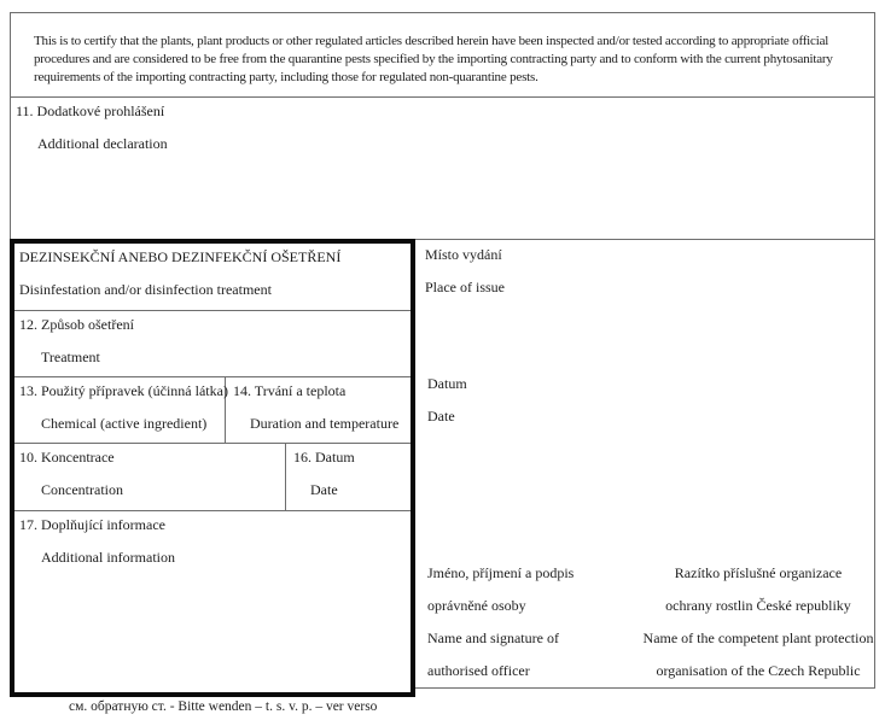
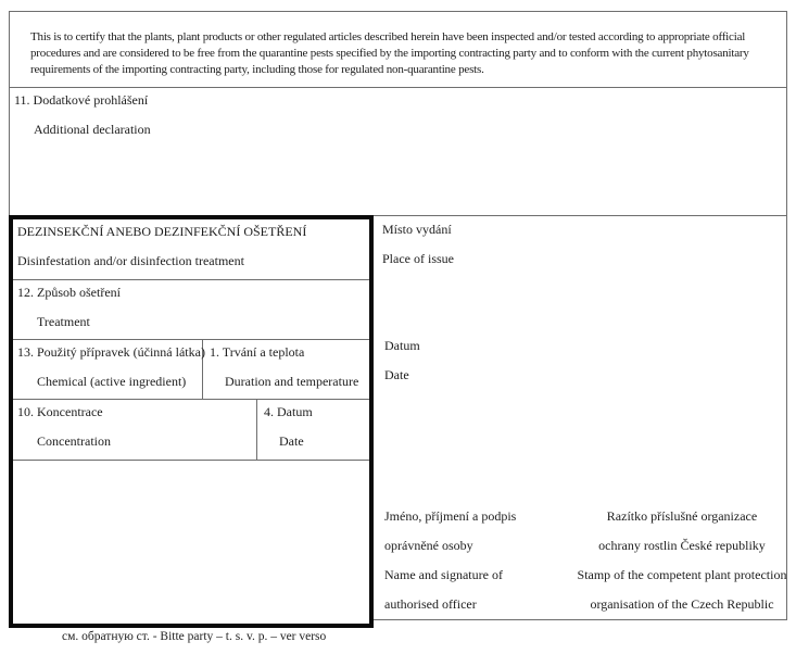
  This is to certify that the plants, plant products or other regulated articles described herein have been inspected and/or tested according to appropriate official procedures and are considered to be free from the quarantine pests specified by the importing contracting party and to conform with the current phytosanitary requirements of the importing contracting party, including those for regulated non-quarantine pests.
  11. Dodatkové prohlášení
  Additional declaration
  Místo vydání
  Place of issue
  Datum
  Date
  Jméno, příjmení a podpis
  oprávněné osoby
  Name and signature of
  authorised officer
  Razítko příslušné organizace
  ochrany rostlin České republiky
- Name of the competent plant protection
+ Stamp of the competent plant protection
  organisation of the Czech Republic
  DEZINSEKČNÍ ANEBO DEZINFEKČNÍ OŠETŘENÍ
  Disinfestation and/or disinfection treatment
  12. Způsob ošetření
  Treatment
  13. Použitý přípravek (účinná látka
  Chemical (active ingredient)
- 14. Trvání a teplota
+ 1. Trvání a teplota
  Duration and temperature
  10. Koncentrace
  Concentration
- 16. Datum
+ 4. Datum
  Date
- 17. Doplňující informace
- Additional information
- см. обратную ст. - Bitte wenden – t. s. v. p. – ver verso
+ см. обратную ст. - Bitte party – t. s. v. p. – ver verso
